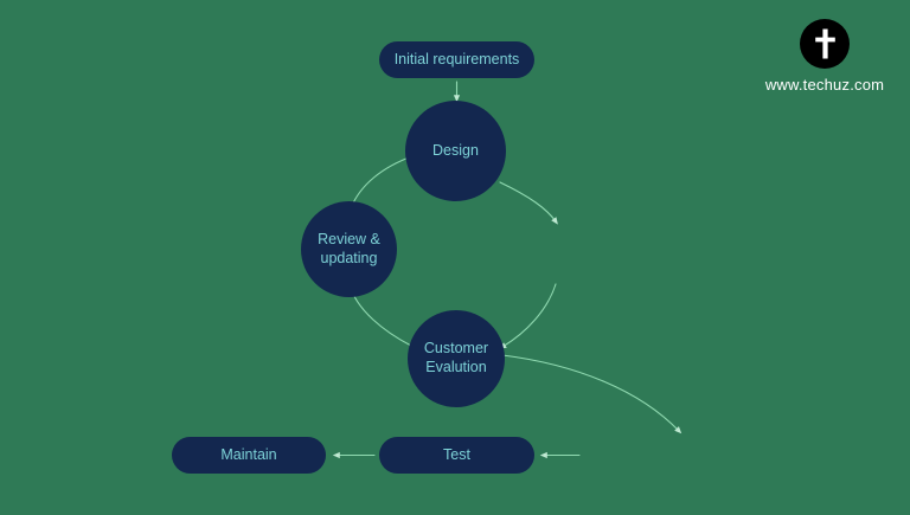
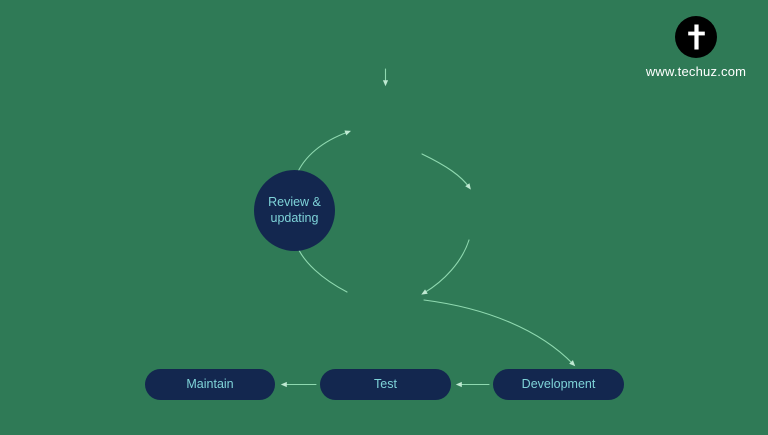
- Initial requirements
- Design
- Customer
- Evalution
  Review &
  updating
+ Development
  Test
  Maintain
  www.techuz.com
